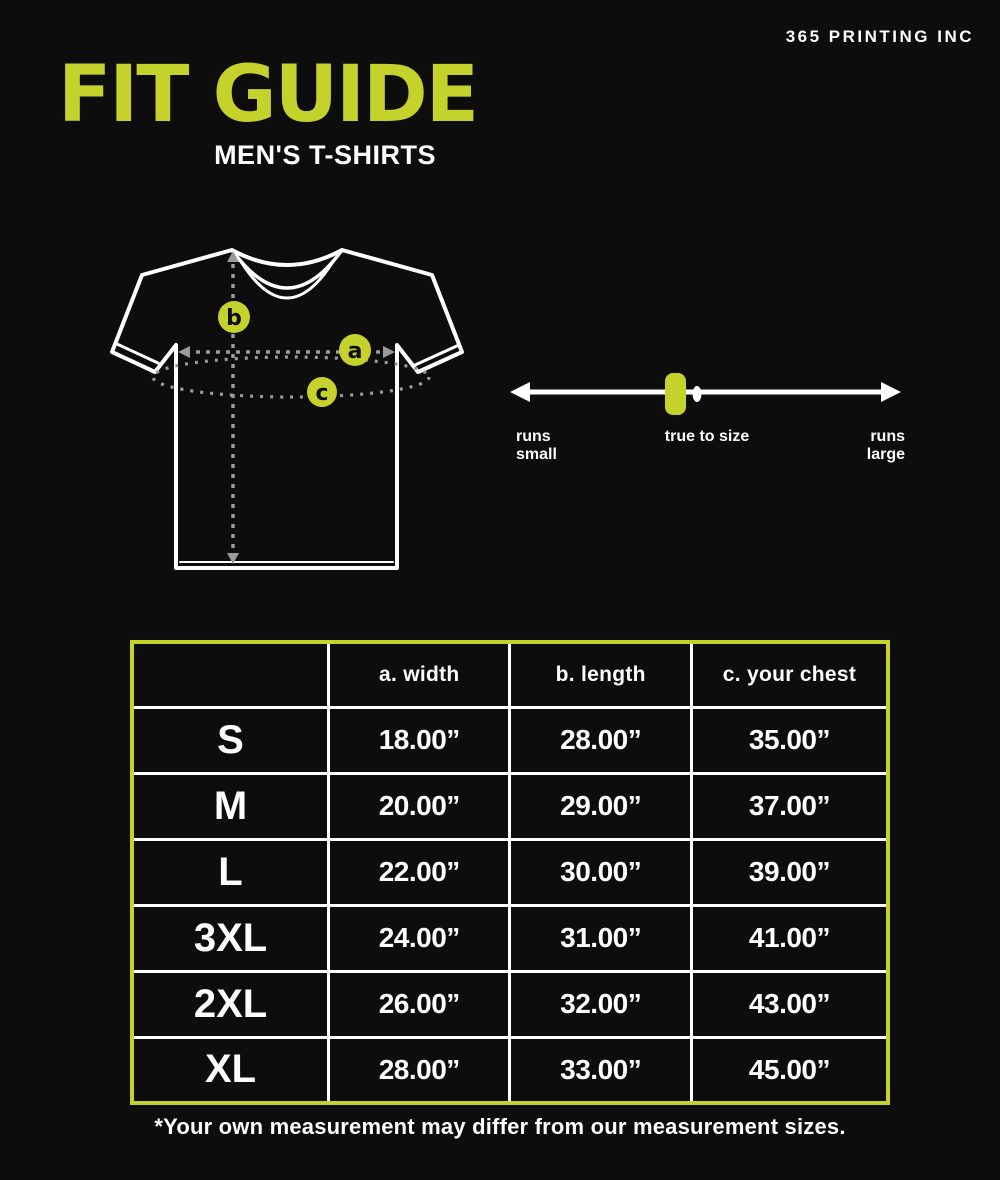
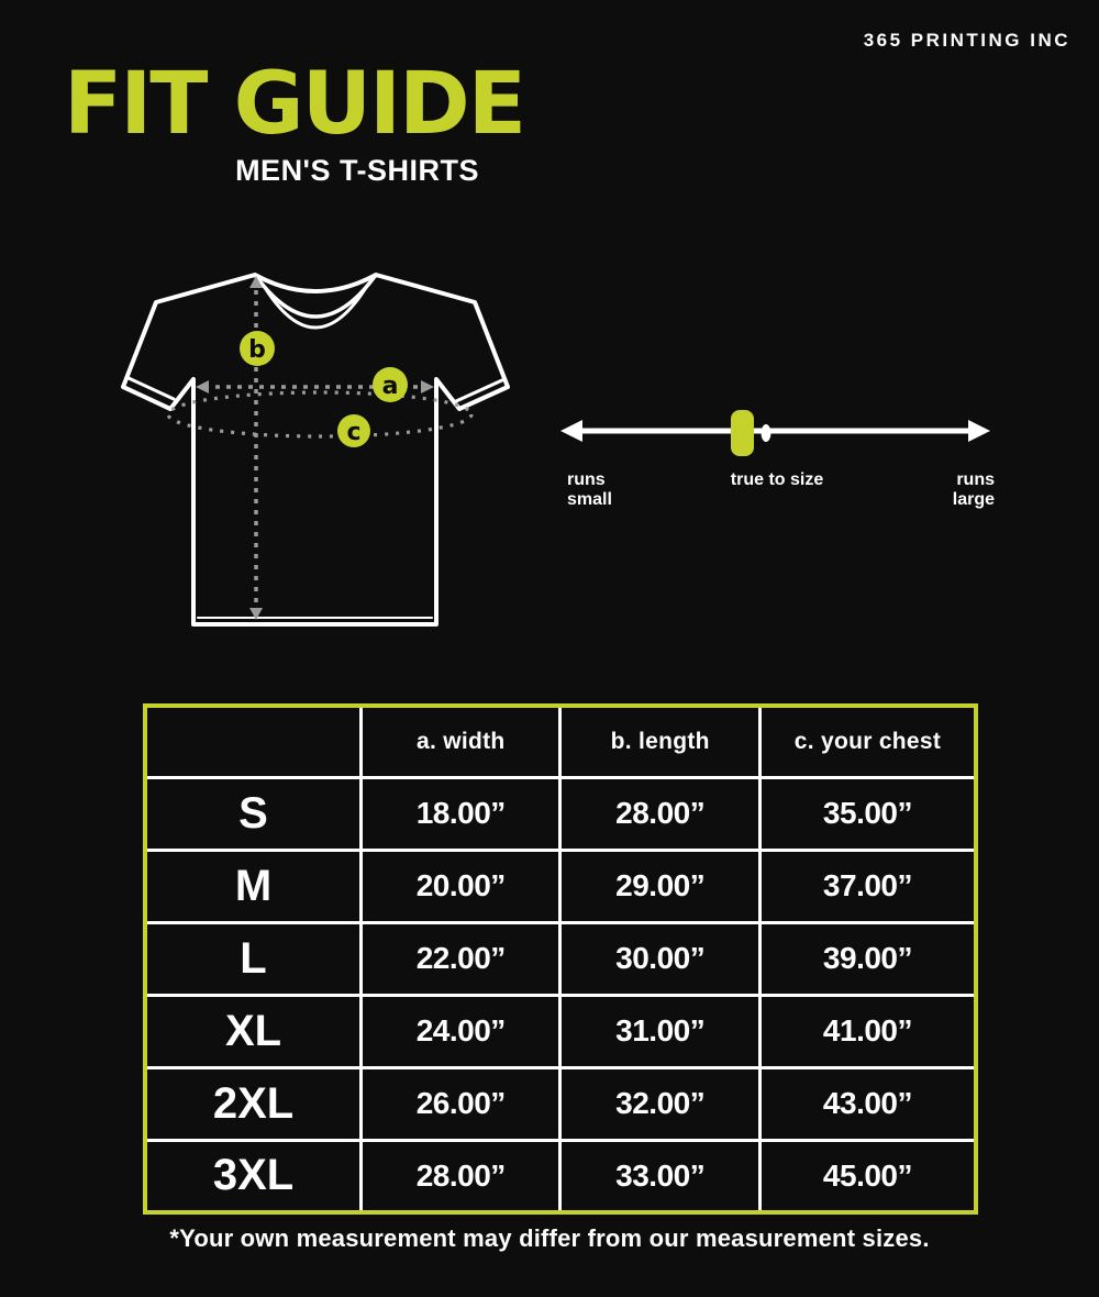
  365 PRINTING INC
  FIT GUIDE
  MEN'S T-SHIRTS
  b
  a
  c
  runs small
  true to size
  runs large
  	a. width	b. length	c. your chest
  S	18.00”	28.00”	35.00”
  M	20.00”	29.00”	37.00”
  L	22.00”	30.00”	39.00”
- 3XL	24.00”	31.00”	41.00”
+ XL	24.00”	31.00”	41.00”
  2XL	26.00”	32.00”	43.00”
- XL	28.00”	33.00”	45.00”
+ 3XL	28.00”	33.00”	45.00”
  *Your own measurement may differ from our measurement sizes.
